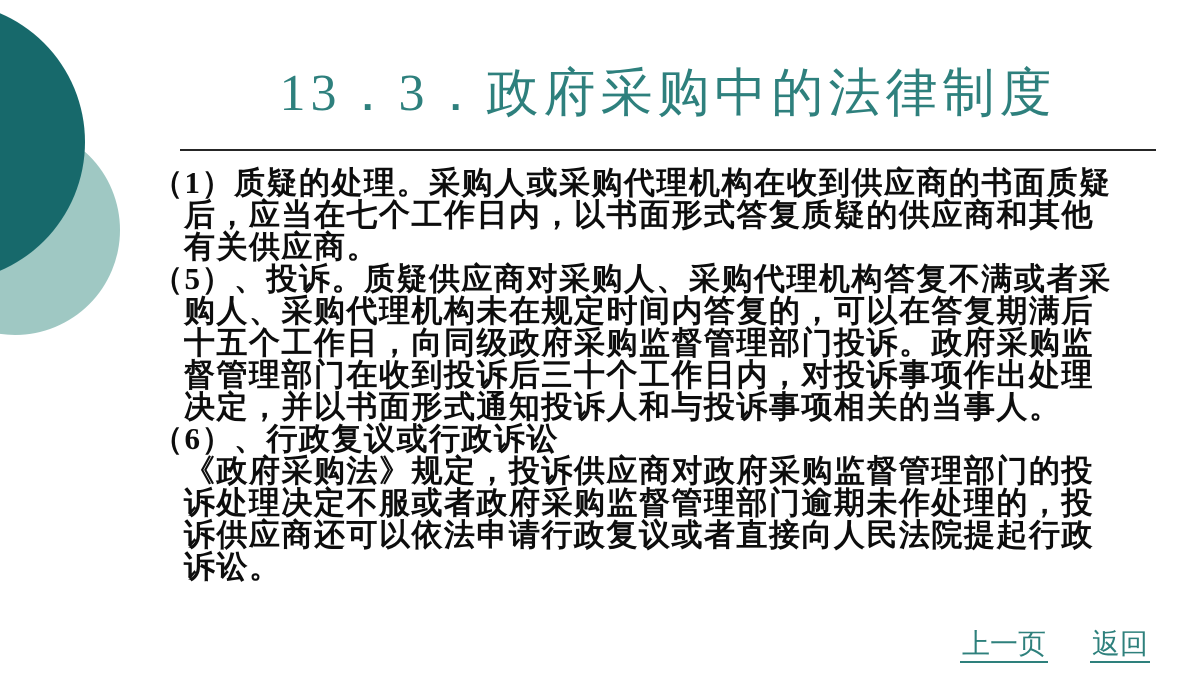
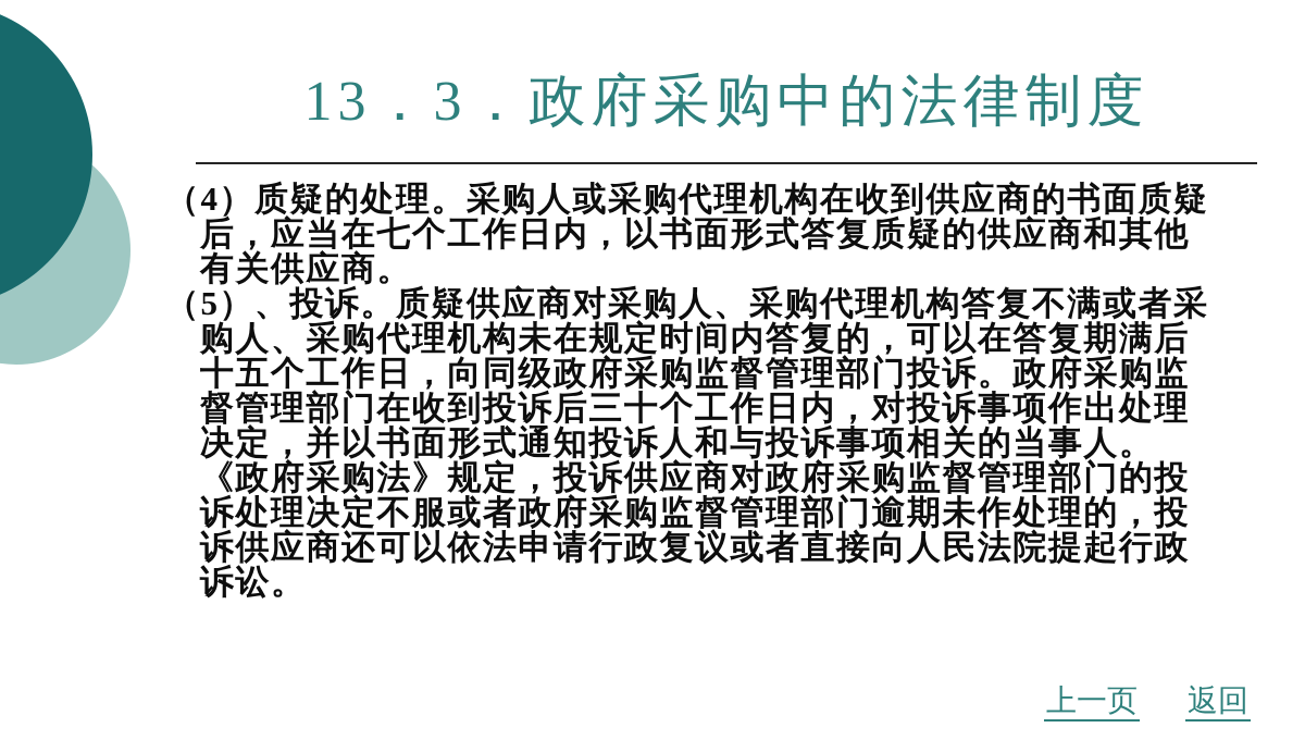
  13．3．政府采购中的法律制度
- （1）质疑的处理。采购人或采购代理机构在收到供应商的书面质疑后，应当在七个工作日内，以书面形式答复质疑的供应商和其他有关供应商。
+ （4）质疑的处理。采购人或采购代理机构在收到供应商的书面质疑后，应当在七个工作日内，以书面形式答复质疑的供应商和其他有关供应商。
  （5）、投诉。质疑供应商对采购人、采购代理机构答复不满或者采购人、采购代理机构未在规定时间内答复的，可以在答复期满后十五个工作日，向同级政府采购监督管理部门投诉。政府采购监督管理部门在收到投诉后三十个工作日内，对投诉事项作出处理决定，并以书面形式通知投诉人和与投诉事项相关的当事人。
- （6）、行政复议或行政诉讼
  《政府采购法》规定，投诉供应商对政府采购监督管理部门的投诉处理决定不服或者政府采购监督管理部门逾期未作处理的，投诉供应商还可以依法申请行政复议或者直接向人民法院提起行政诉讼。
  上一页
  返回
